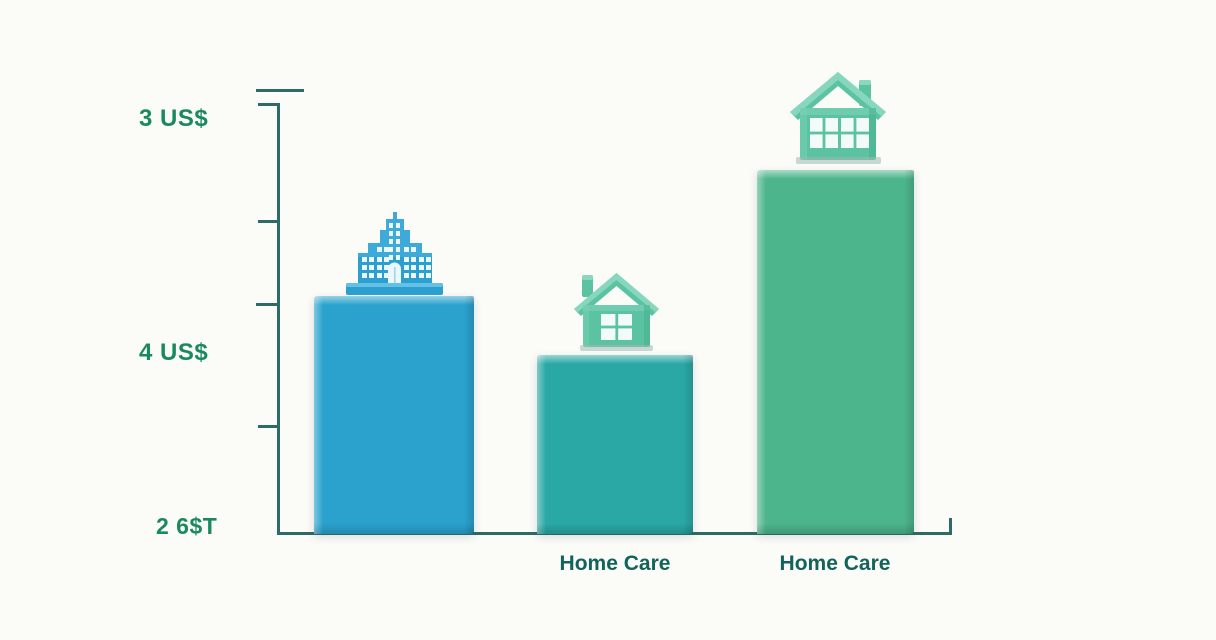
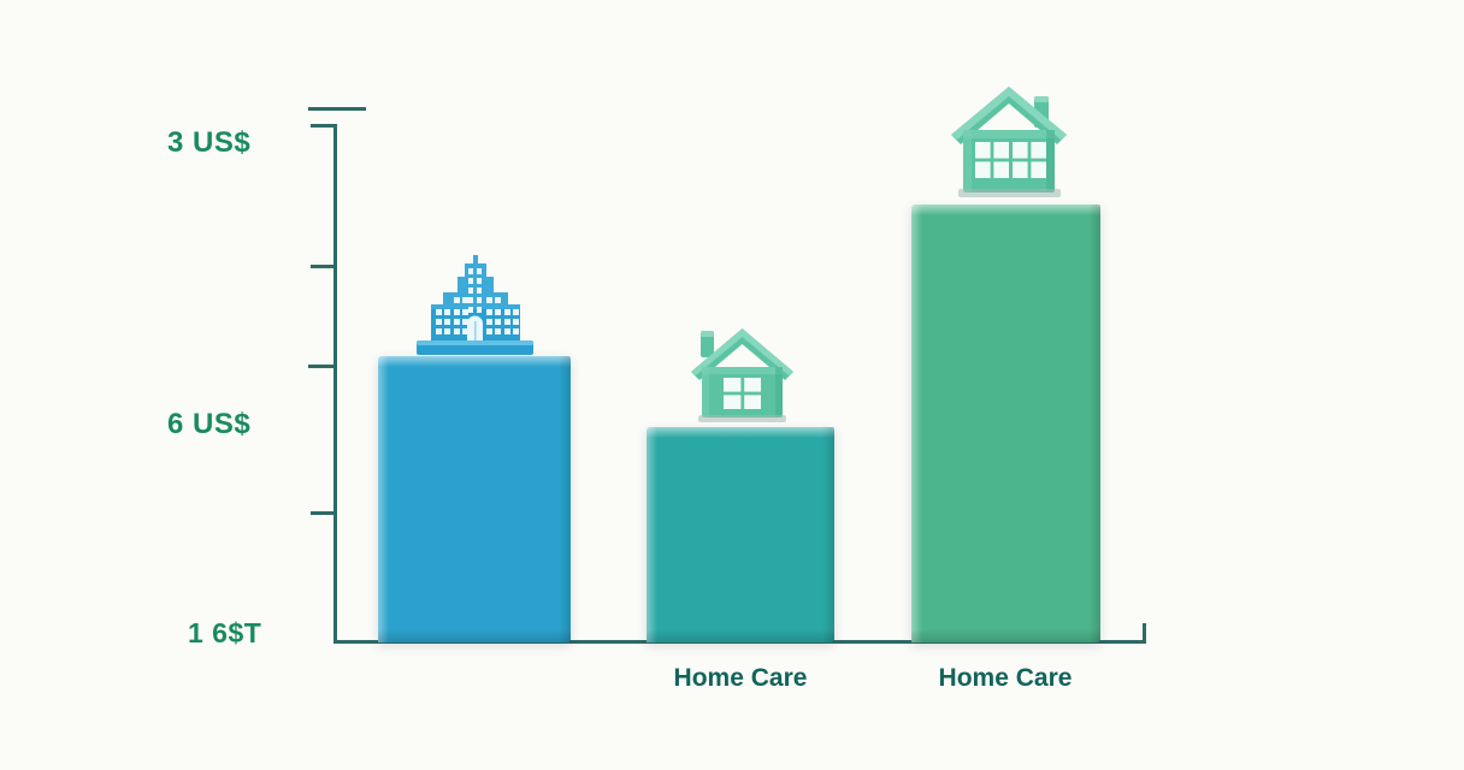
  3 US$
- 4 US$
+ 6 US$
- 2 6$T
+ 1 6$T
  Home Care
  Home Care
